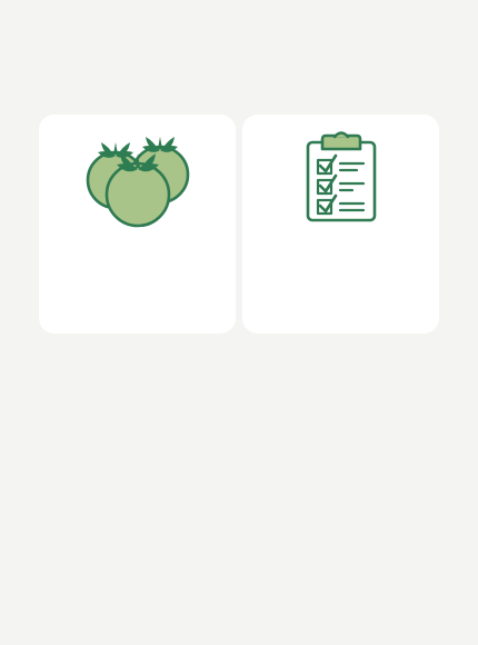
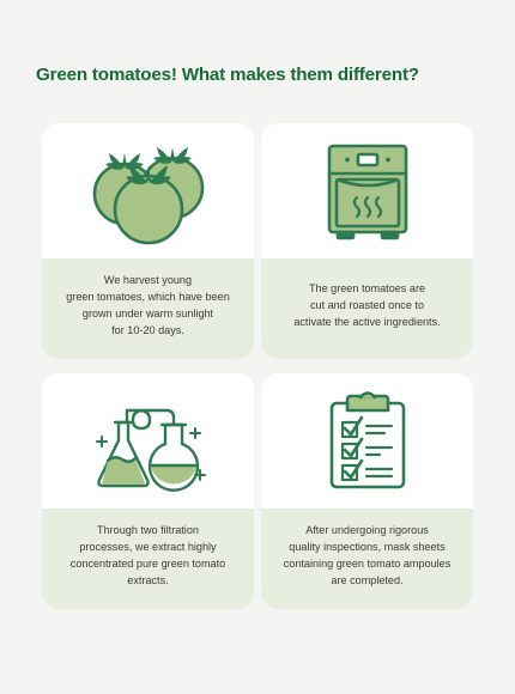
+ Green tomatoes! What makes them different?
+ We harvest young
+ green tomatoes, which have been
+ grown under warm sunlight
+ for 10-20 days.
+ The green tomatoes are
+ cut and roasted once to
+ activate the active ingredients.
+ Through two filtration
+ processes, we extract highly
+ concentrated pure green tomato
+ extracts.
+ After undergoing rigorous
+ quality inspections, mask sheets
+ containing green tomato ampoules
+ are completed.
